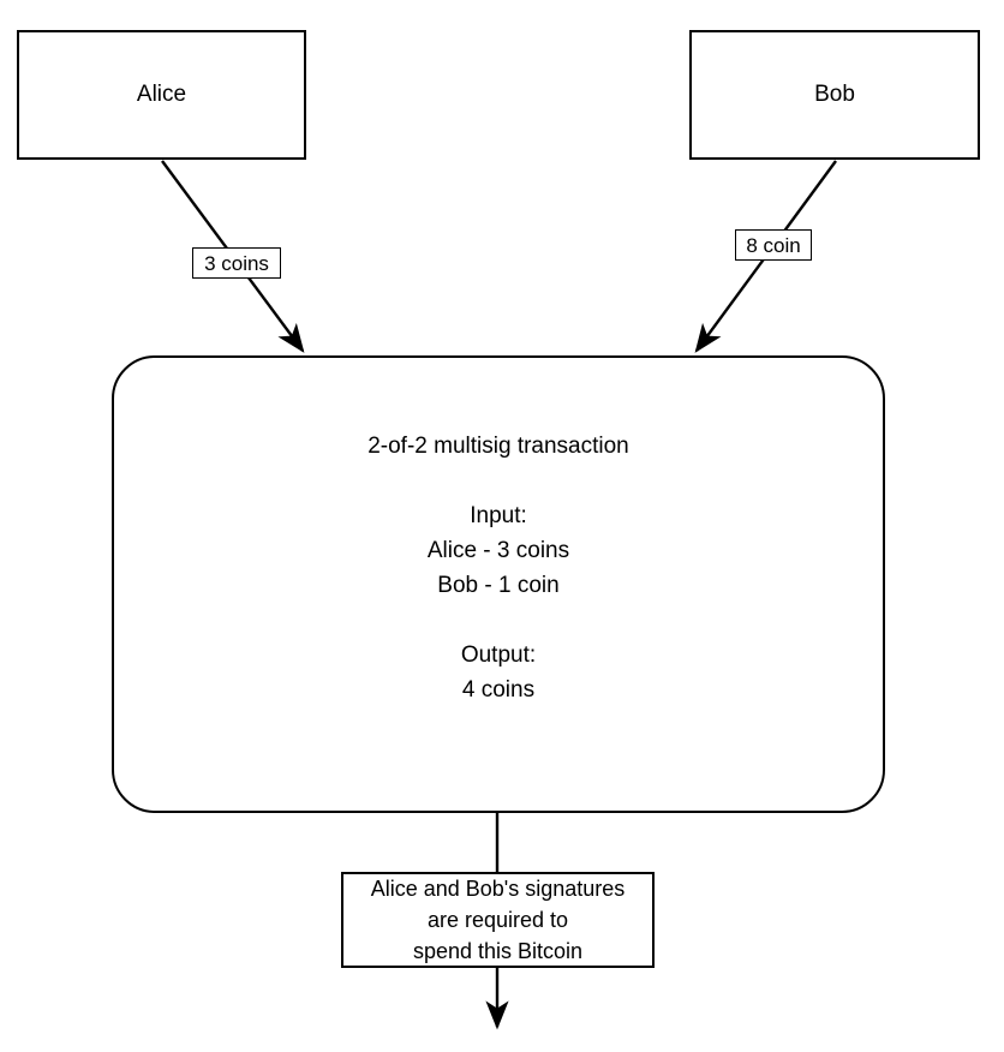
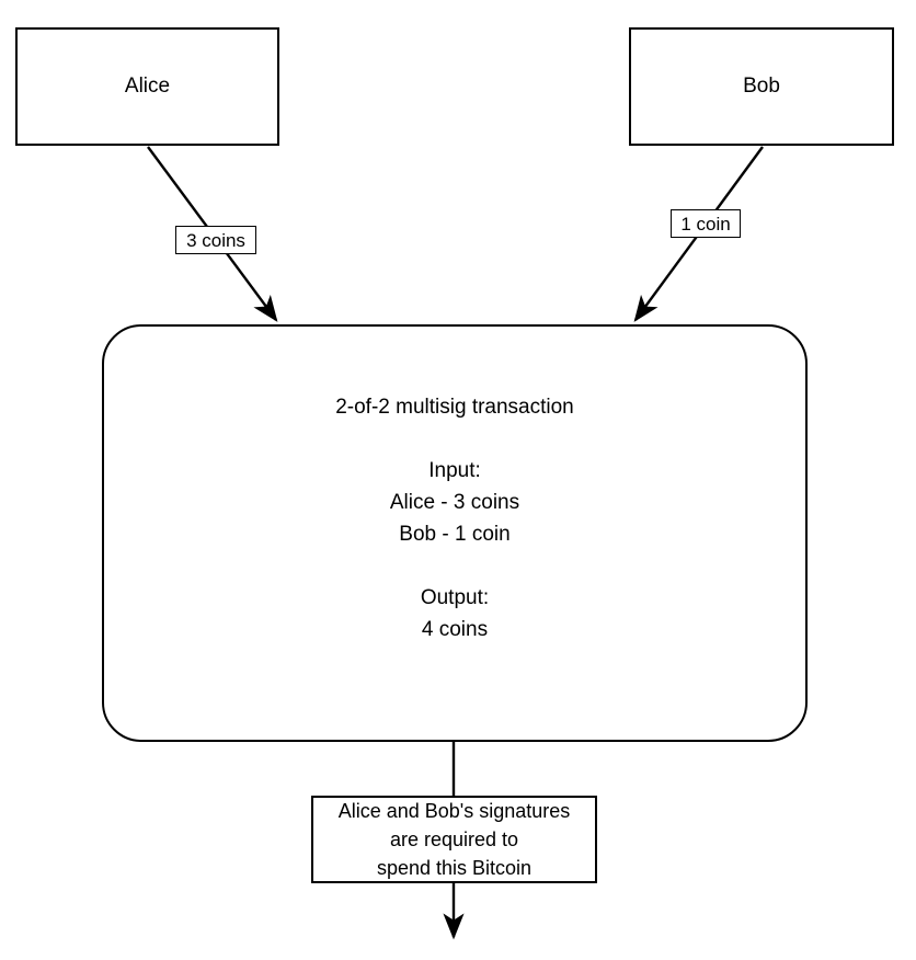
  Alice
  Bob
  2-of-2 multisig transaction
  Input:
  Alice - 3 coins
  Bob - 1 coin
  Output:
  4 coins
  Alice and Bob's signatures
  are required to
  spend this Bitcoin
  3 coins
- 8 coin
+ 1 coin
